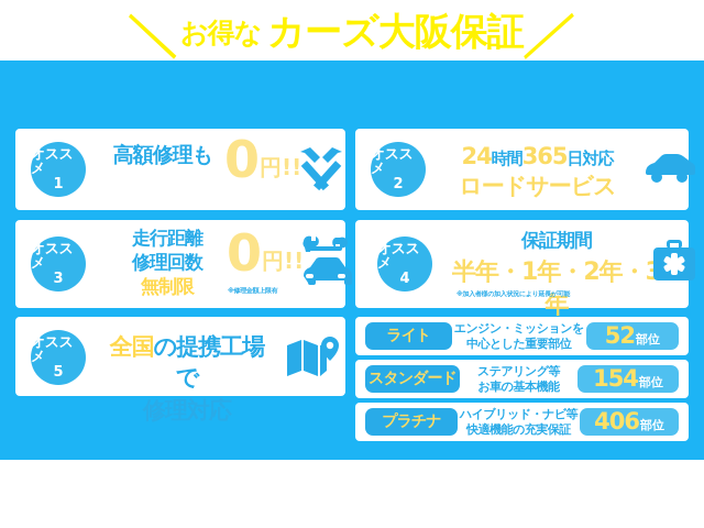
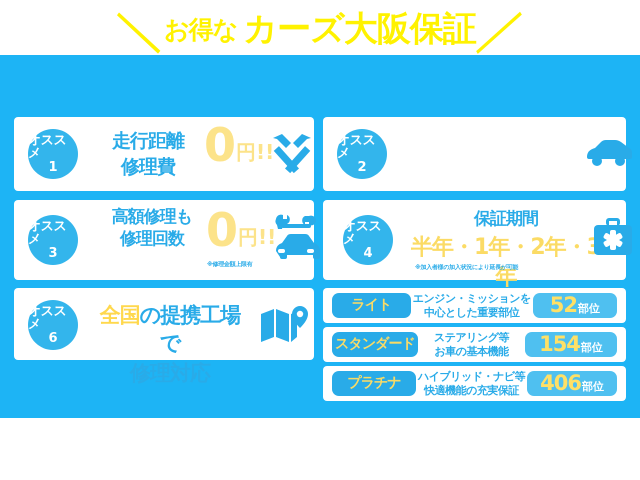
  お得な
  カーズ大阪保証
  オススメ
  1
- 高額修理も
+ 走行距離
+ 修理費
  0
  円!!
  オススメ
  2
- 24時間365日対応
- ロードサービス
  オススメ
  3
- 走行距離
+ 高額修理も
  修理回数
- 無制限
  0
  円!!
  オススメ
  4
  保証期間
  半年・1年・2年・3年
  オススメ
- 5
+ 6
  全国の提携工場で
  ライト
  エンジン・ミッションを
  中心とした重要部位
  52
  部位
  スタンダード
  ステアリング等
  お車の基本機能
  154
  部位
  プラチナ
  ハイブリッド・ナビ等
  快適機能の充実保証
  406
  部位
